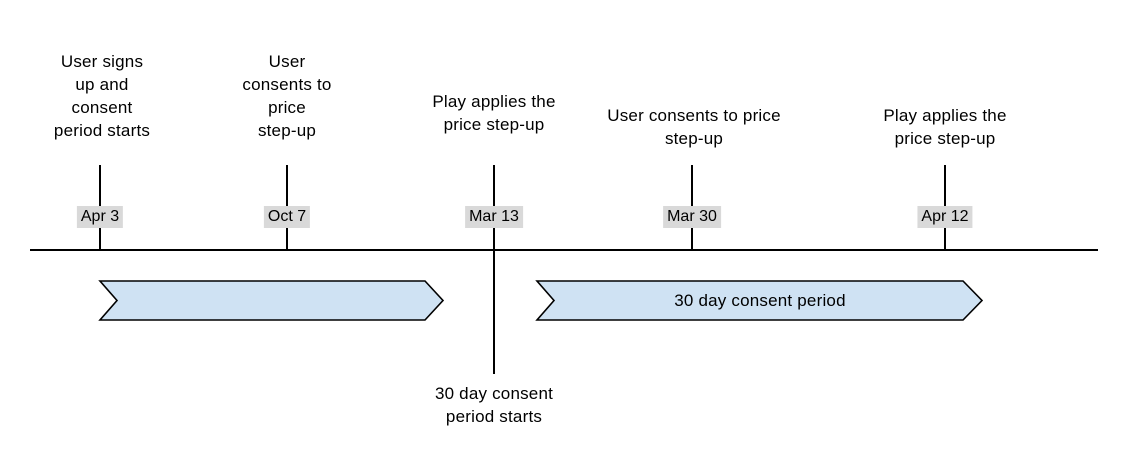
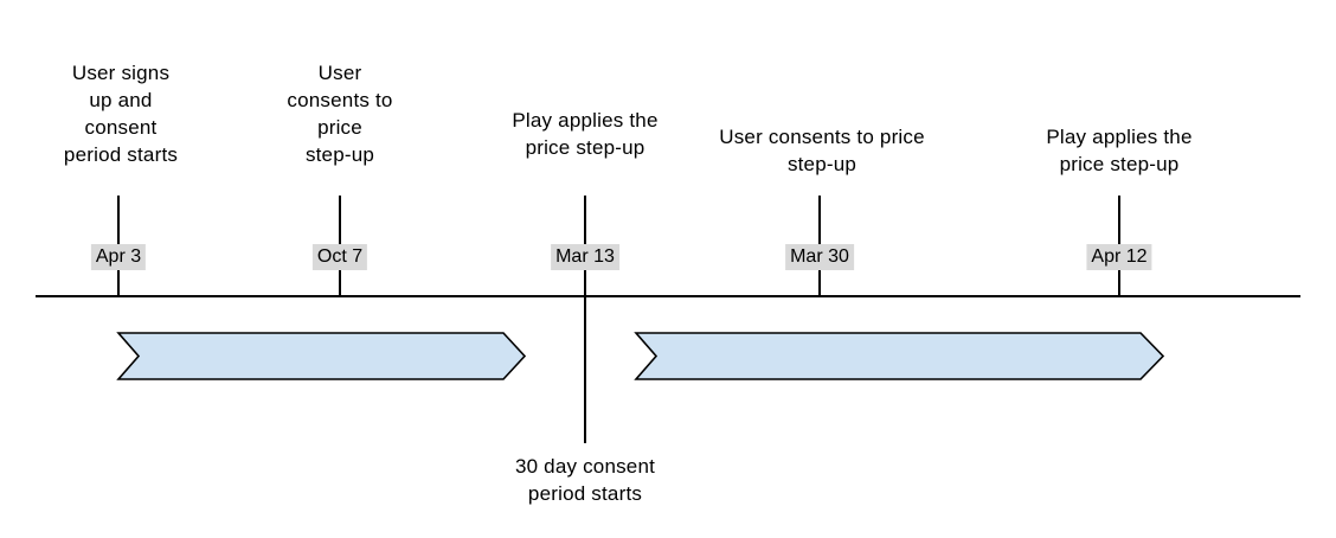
  User signs
  up and
  consent
  period starts
  Apr 3
  User
  consents to
  price
  step-up
  Oct 7
  Play applies the
  price step-up
  Mar 13
  30 day consent
  period starts
  User consents to price
  step-up
  Mar 30
  Play applies the
  price step-up
  Apr 12
- 30 day consent period
